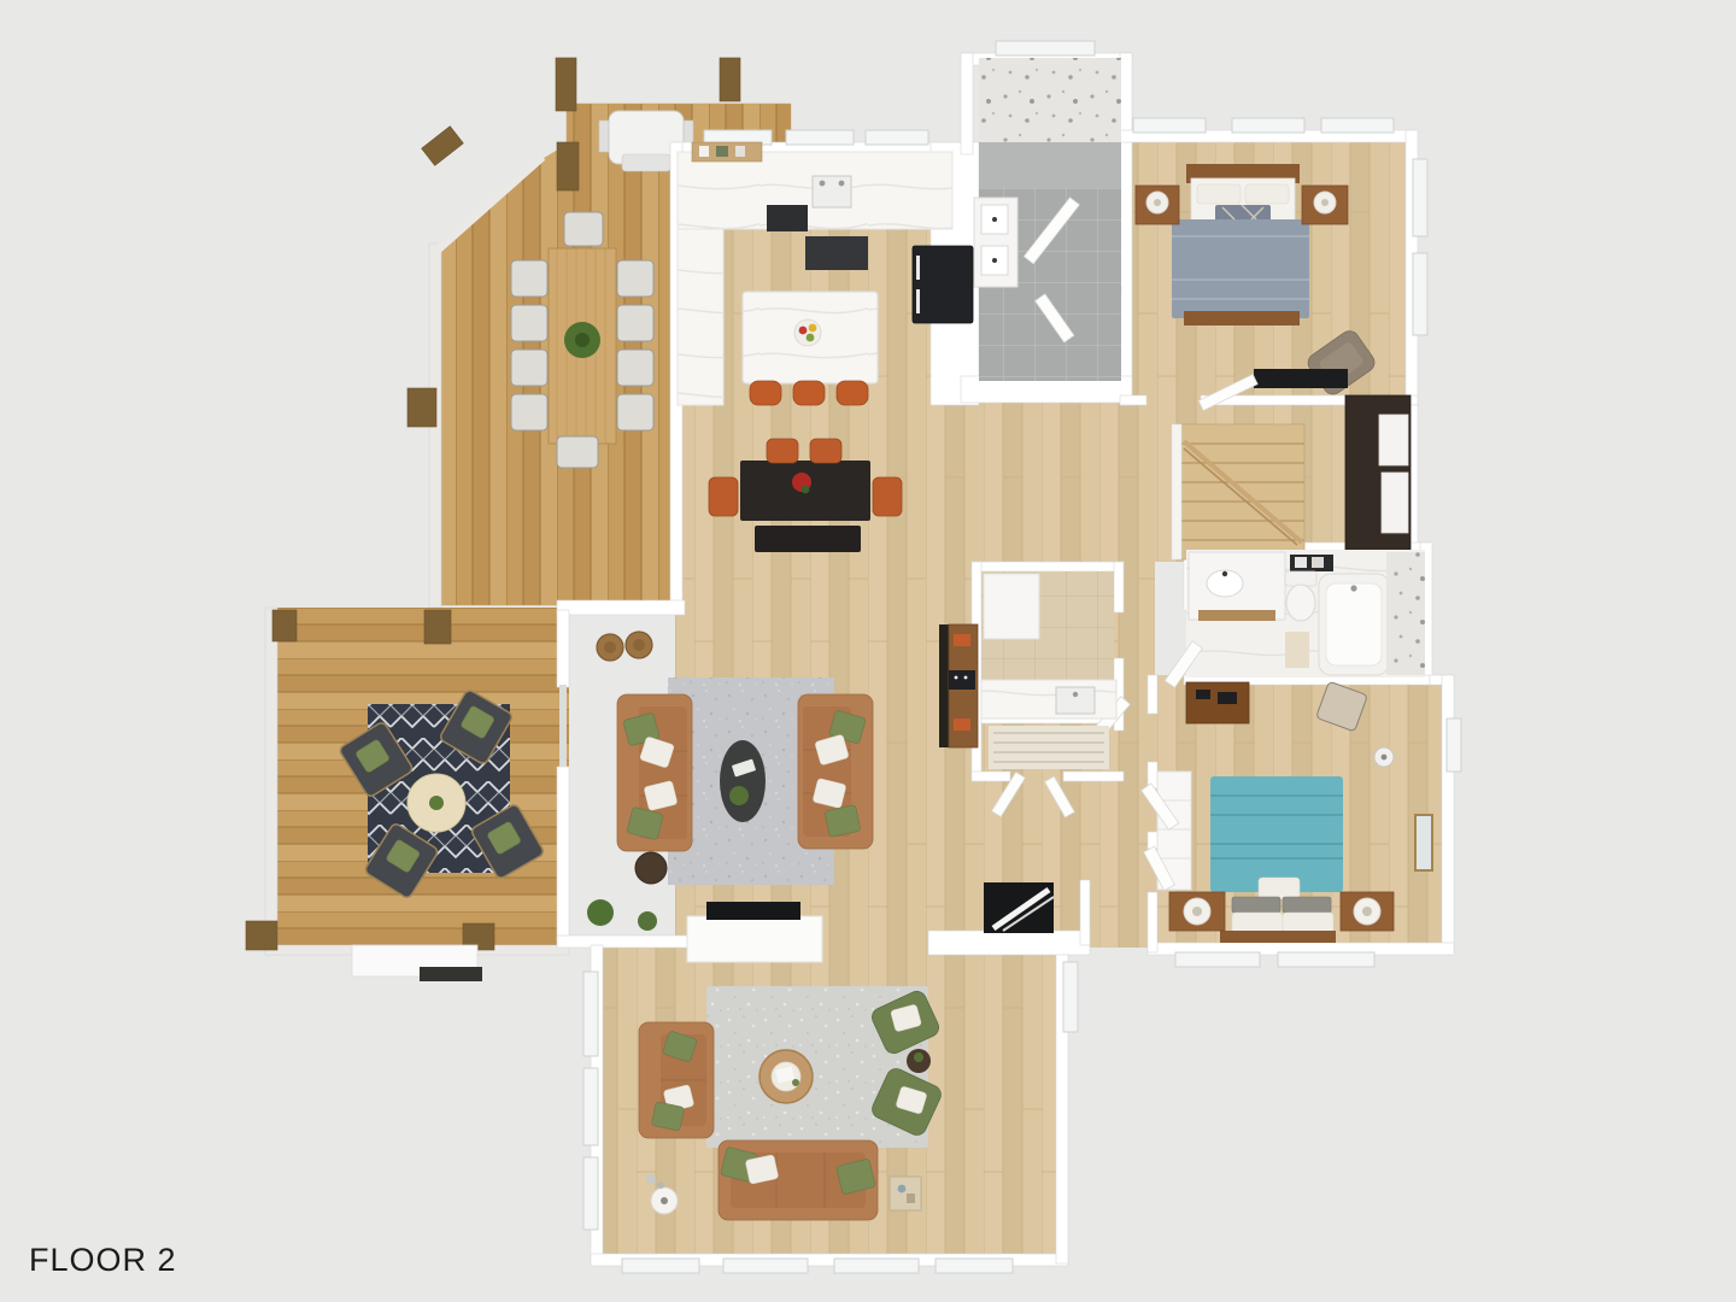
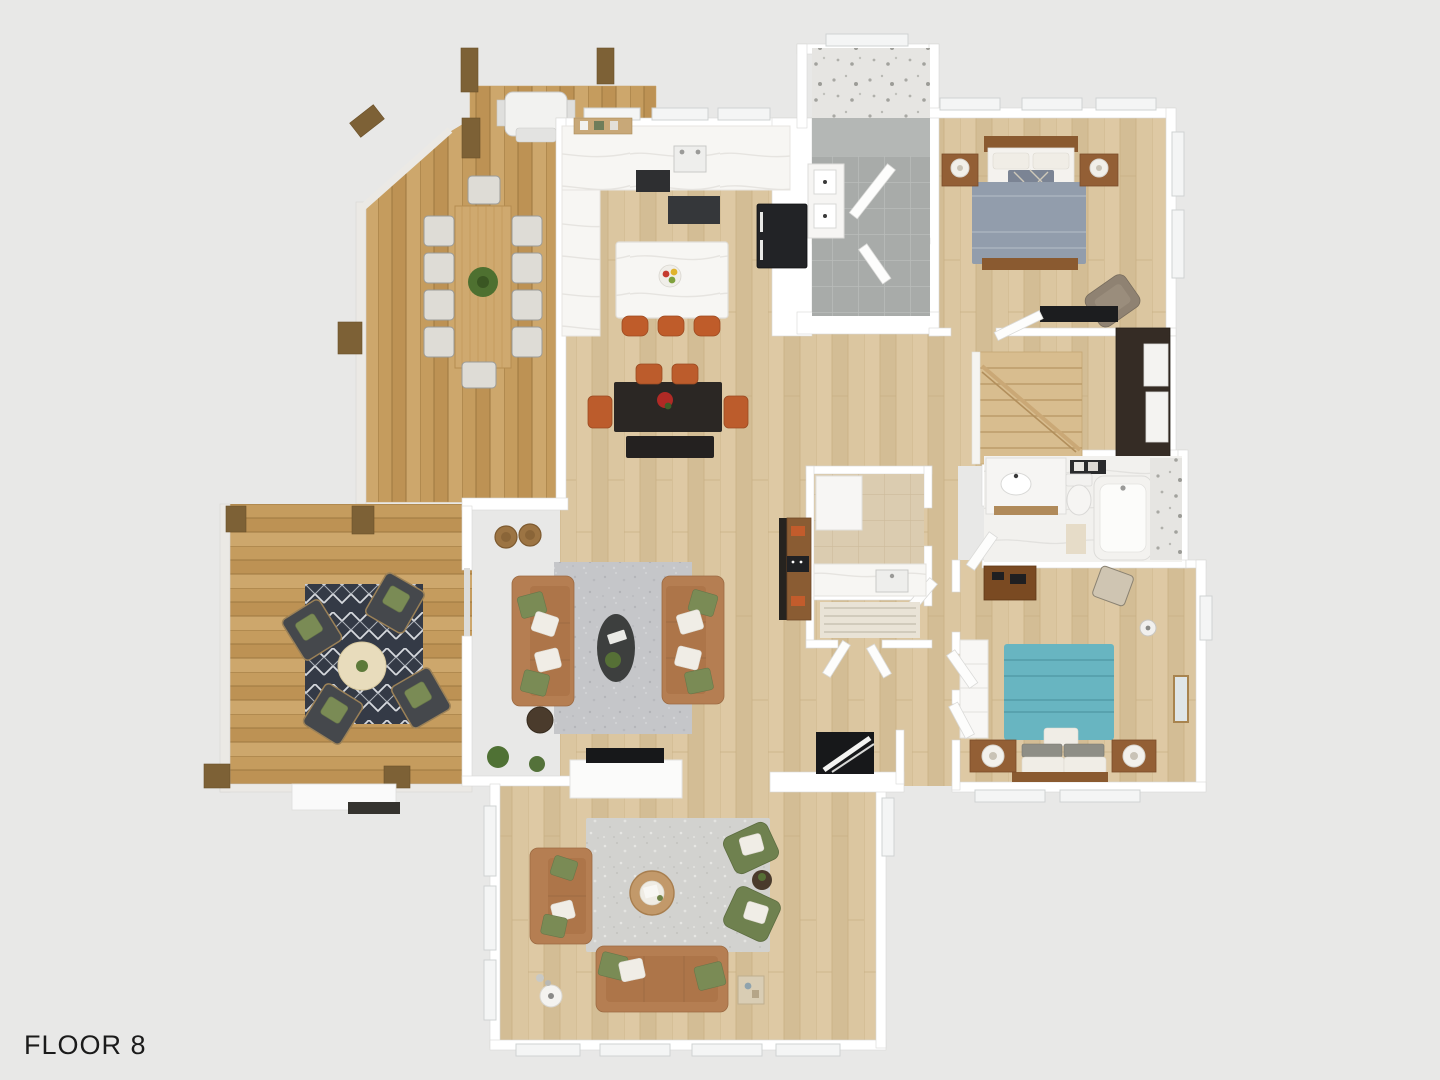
- FLOOR 2
+ FLOOR 8
